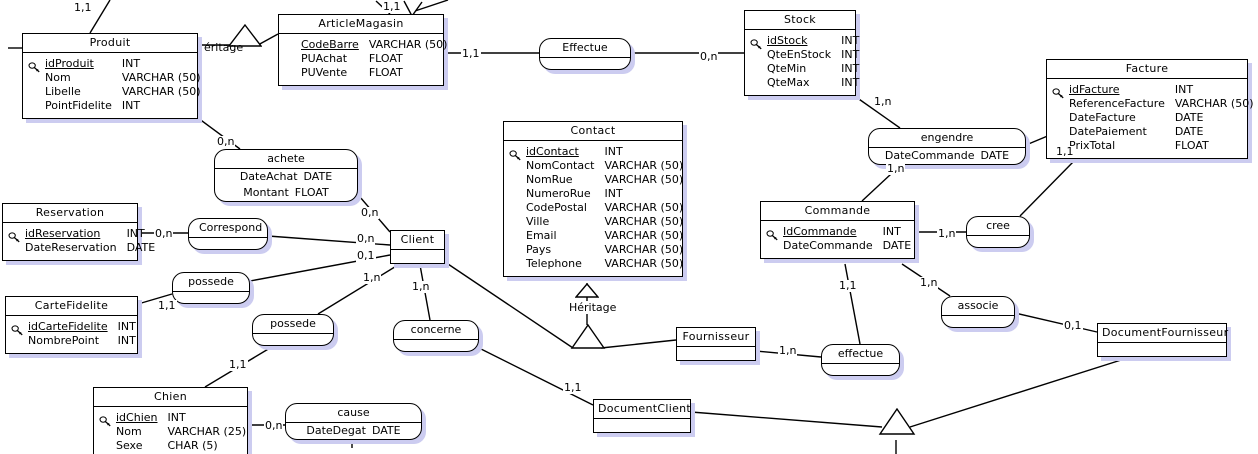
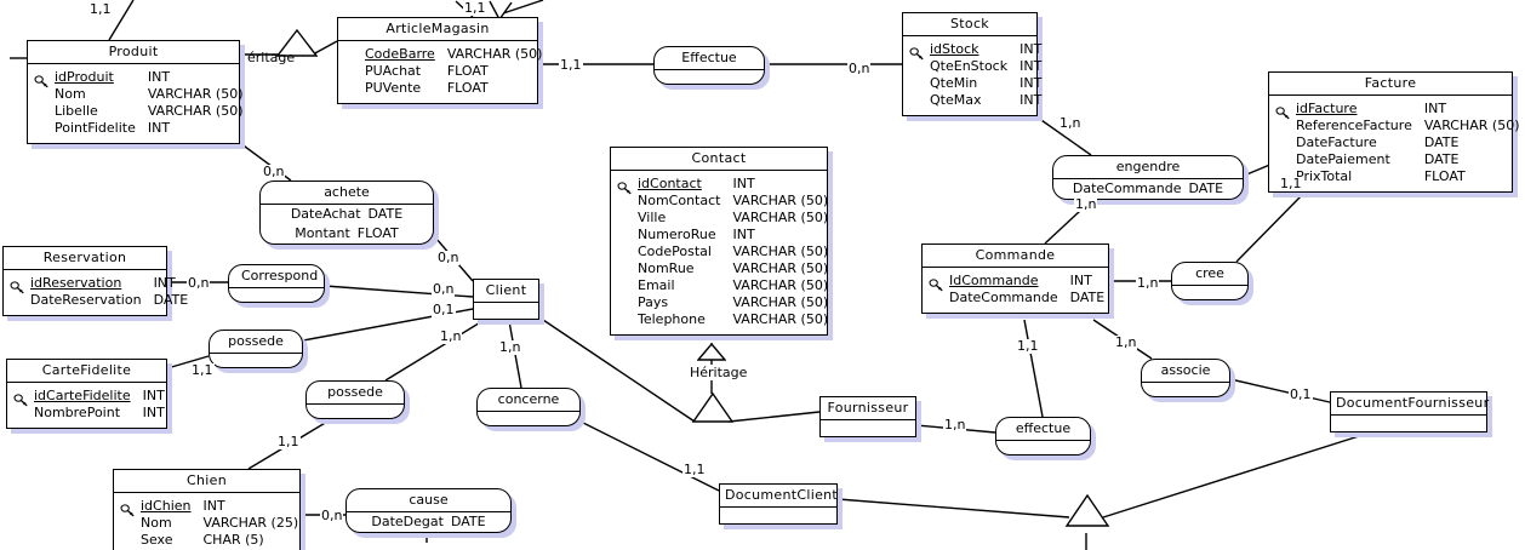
  éritage
  Héritage
  Produit
  idProduit	INT
  Nom	VARCHAR (50)
  Libelle	VARCHAR (50)
  PointFidelite	INT
  ArticleMagasin
  CodeBarre	VARCHAR (50)
  PUAchat	FLOAT
  PUVente	FLOAT
  Stock
  idStock	INT
  QteEnStock	INT
  QteMin	INT
  QteMax	INT
  Facture
  idFacture	INT
  ReferenceFacture	VARCHAR (50)
  DateFacture	DATE
  DatePaiement	DATE
  rixTotal	FLOAT
  Contact
  idContact	INT
  NomContact	VARCHAR (50)
- NomRue	VARCHAR (50)
+ Ville	VARCHAR (50)
  NumeroRue	INT
  CodePostal	VARCHAR (50)
- Ville	VARCHAR (50)
+ NomRue	VARCHAR (50)
  Email	VARCHAR (50)
  Pays	VARCHAR (50)
  Telephone	VARCHAR (50)
  Reservation
  idReservation	INT
  DateReservation	DATE
  CarteFidelite
  idCarteFidelite	INT
  NombrePoint	INT
  Chien
  idChien	INT
  Nom	VARCHAR (25)
  Sexe	CHAR (5)
  Client
  Commande
  IdCommande	INT
  DateCommande	DATE
  Fournisseur
  DocumentClient
  DocumentFournisseur
  Effectue
  engendre
  DateCommande DATE
  achete
  DateAchat DATE
  Montant FLOAT
  Correspond
  cree
  possede
  associe
  possede
  concerne
  effectue
  cause
  DateDegat DATE
  1,1
  1,1
  1,1
  0,n
  1,n
  1,1
  0,n
  1,n
  0,n
  0,n
  0,n
  1,n
  0,1
  1,1
  1,n
  1,n
  1,1
  1,n
  1,1
  1,n
  0,1
  1,1
  0,n
